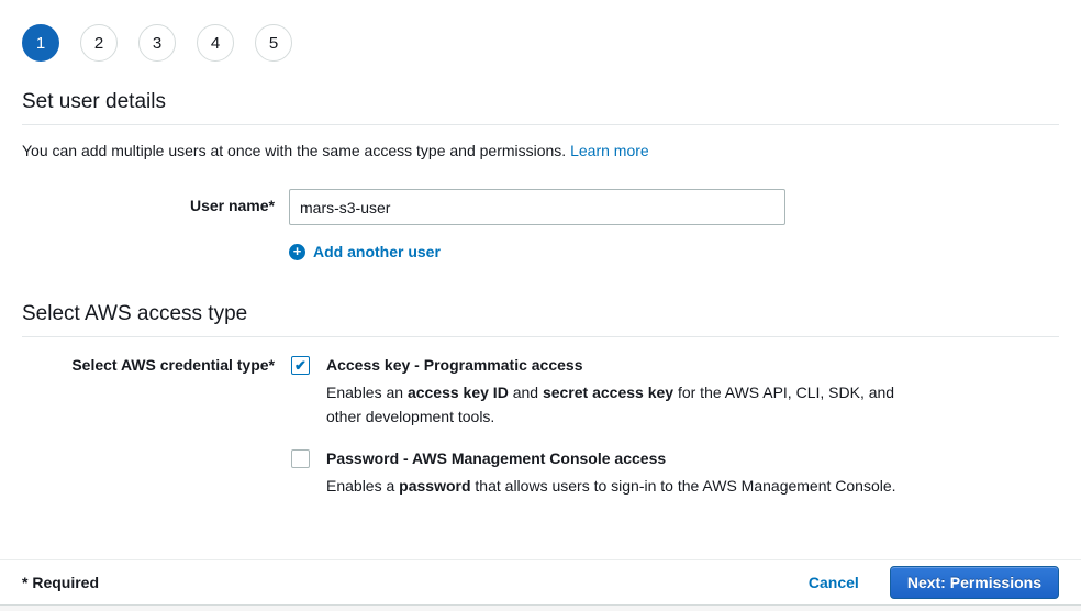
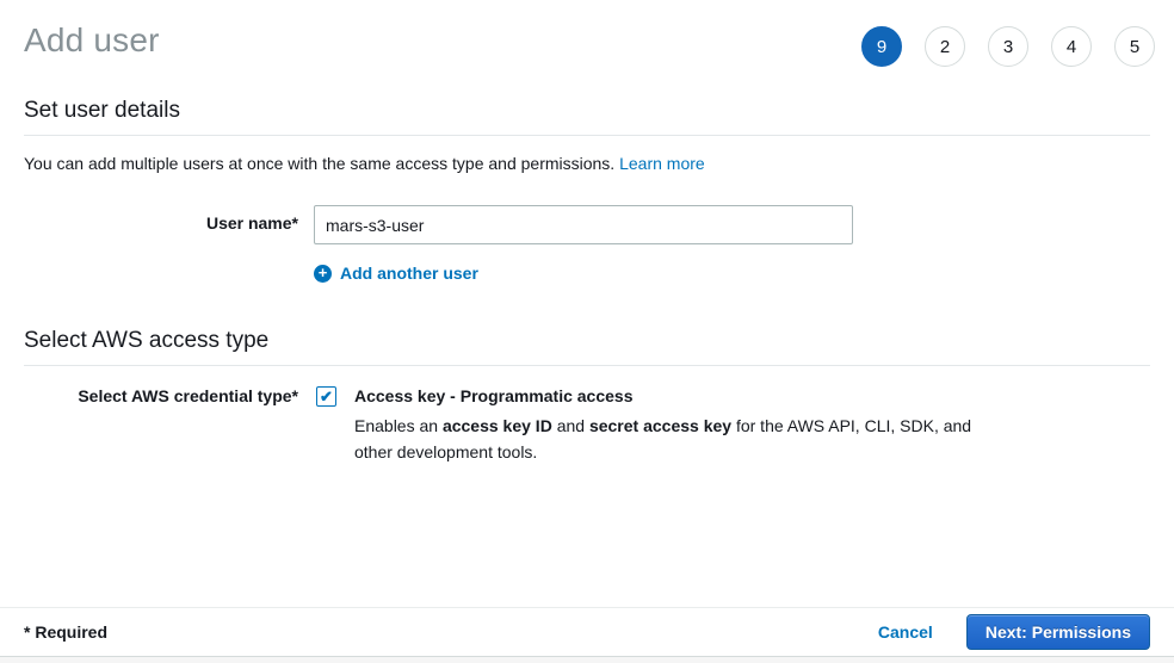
+ Add user
- 1
+ 9
  2
  3
  4
  5
  Set user details
  You can add multiple users at once with the same access type and permissions. Learn more
  User name*
  mars-s3-user
  +
  Add another user
  Select AWS access type
  Select AWS credential type*
  ✔
  Access key - Programmatic access
  Enables an access key ID and secret access key for the AWS API, CLI, SDK, and other development tools.
- Password - AWS Management Console access
- Enables a password that allows users to sign-in to the AWS Management Console.
  * Required
  Cancel
  Next: Permissions
